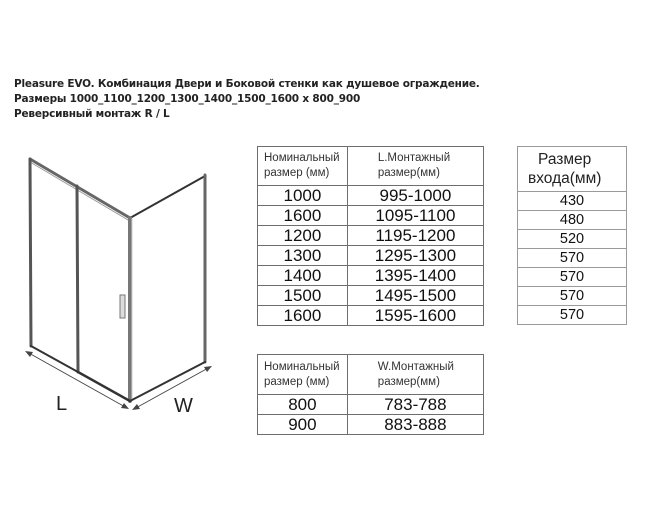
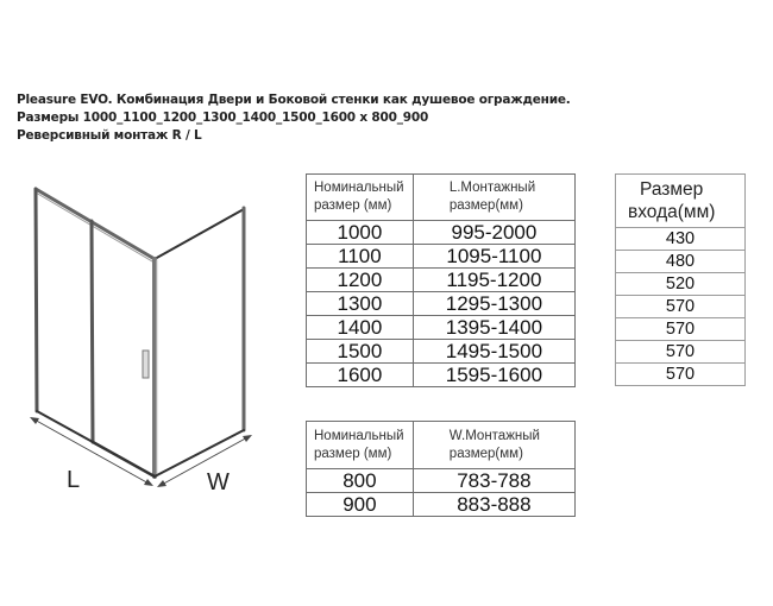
  Pleasure EVO. Комбинация Двери и Боковой стенки как душевое ограждение.
  Размеры 1000_1100_1200_1300_1400_1500_1600 x 800_900
  Реверсивный монтаж R / L
  L
  W
  Номинальный размер (мм)	L.Монтажный размер(мм)
- 1000	995-1000
+ 1000	995-2000
- 1600	1095-1100
+ 1100	1095-1100
  1200	1195-1200
  1300	1295-1300
  1400	1395-1400
  1500	1495-1500
  1600	1595-1600
  Размер входа(мм)
  430
  480
  520
  570
  570
  570
  570
  Номинальный размер (мм)	W.Монтажный размер(мм)
  800	783-788
  900	883-888
